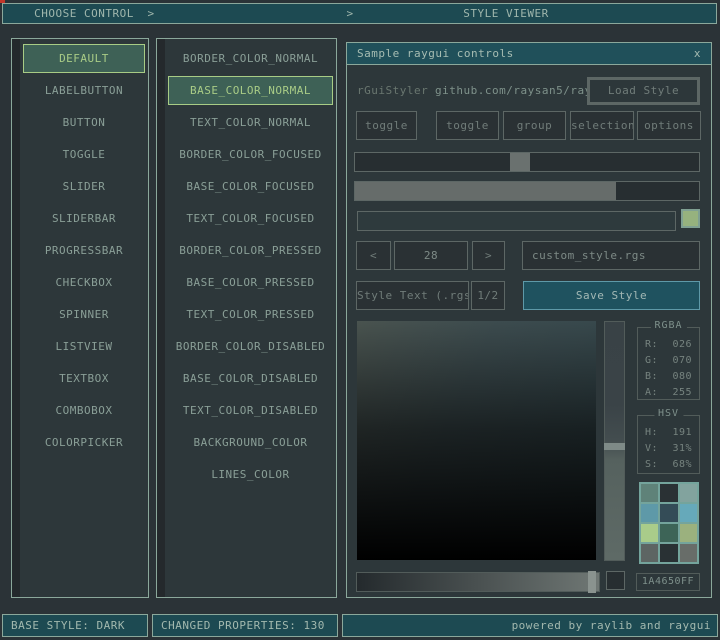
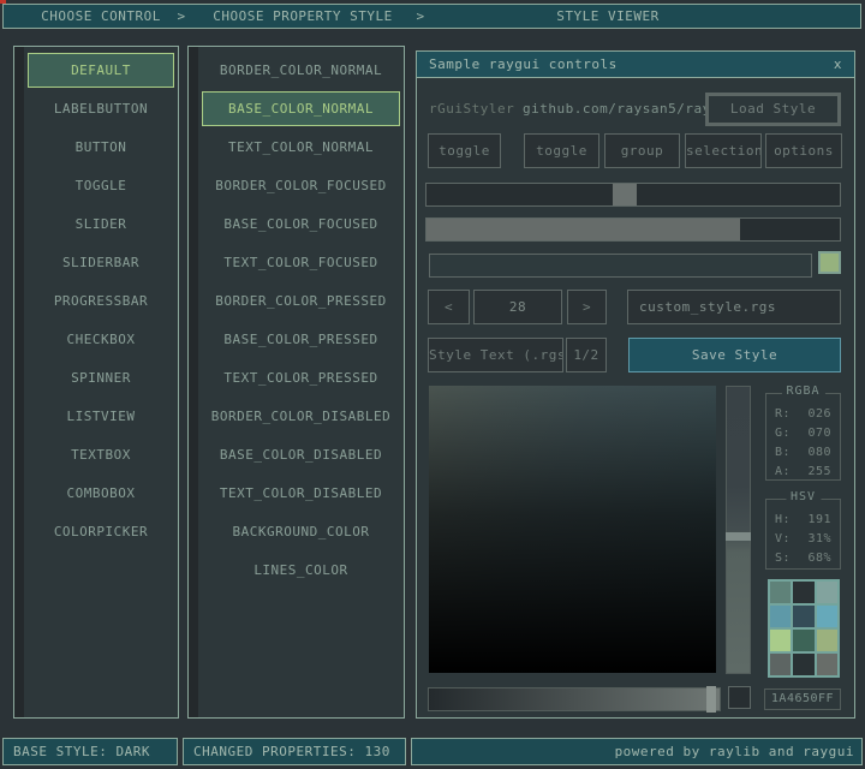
  CHOOSE CONTROL
  >
+ CHOOSE PROPERTY STYLE
  >
  STYLE VIEWER
  DEFAULT
  LABELBUTTON
  BUTTON
  TOGGLE
  SLIDER
  SLIDERBAR
  PROGRESSBAR
  CHECKBOX
  SPINNER
  LISTVIEW
  TEXTBOX
  COMBOBOX
  COLORPICKER
  BORDER_COLOR_NORMAL
  BASE_COLOR_NORMAL
  TEXT_COLOR_NORMAL
  BORDER_COLOR_FOCUSED
  BASE_COLOR_FOCUSED
  TEXT_COLOR_FOCUSED
  BORDER_COLOR_PRESSED
  BASE_COLOR_PRESSED
  TEXT_COLOR_PRESSED
  BORDER_COLOR_DISABLED
  BASE_COLOR_DISABLED
  TEXT_COLOR_DISABLED
  BACKGROUND_COLOR
  LINES_COLOR
  Sample raygui controls
  x
  rGuiStyler
  github.com/raysan5/ra
  Load Style
  toggle
  toggle
  group
  selection
  options
  <
  28
  >
  custom_style.rgs
  Style Text (.rgs
  1/2
  Save Style
  RGBA
  R:
  026
  G:
  070
  B:
  080
  A:
  255
  HSV
  H:
  191
  V:
  31%
  S:
  68%
  1A4650FF
  BASE STYLE: DARK
  CHANGED PROPERTIES: 130
  powered by raylib and raygui
